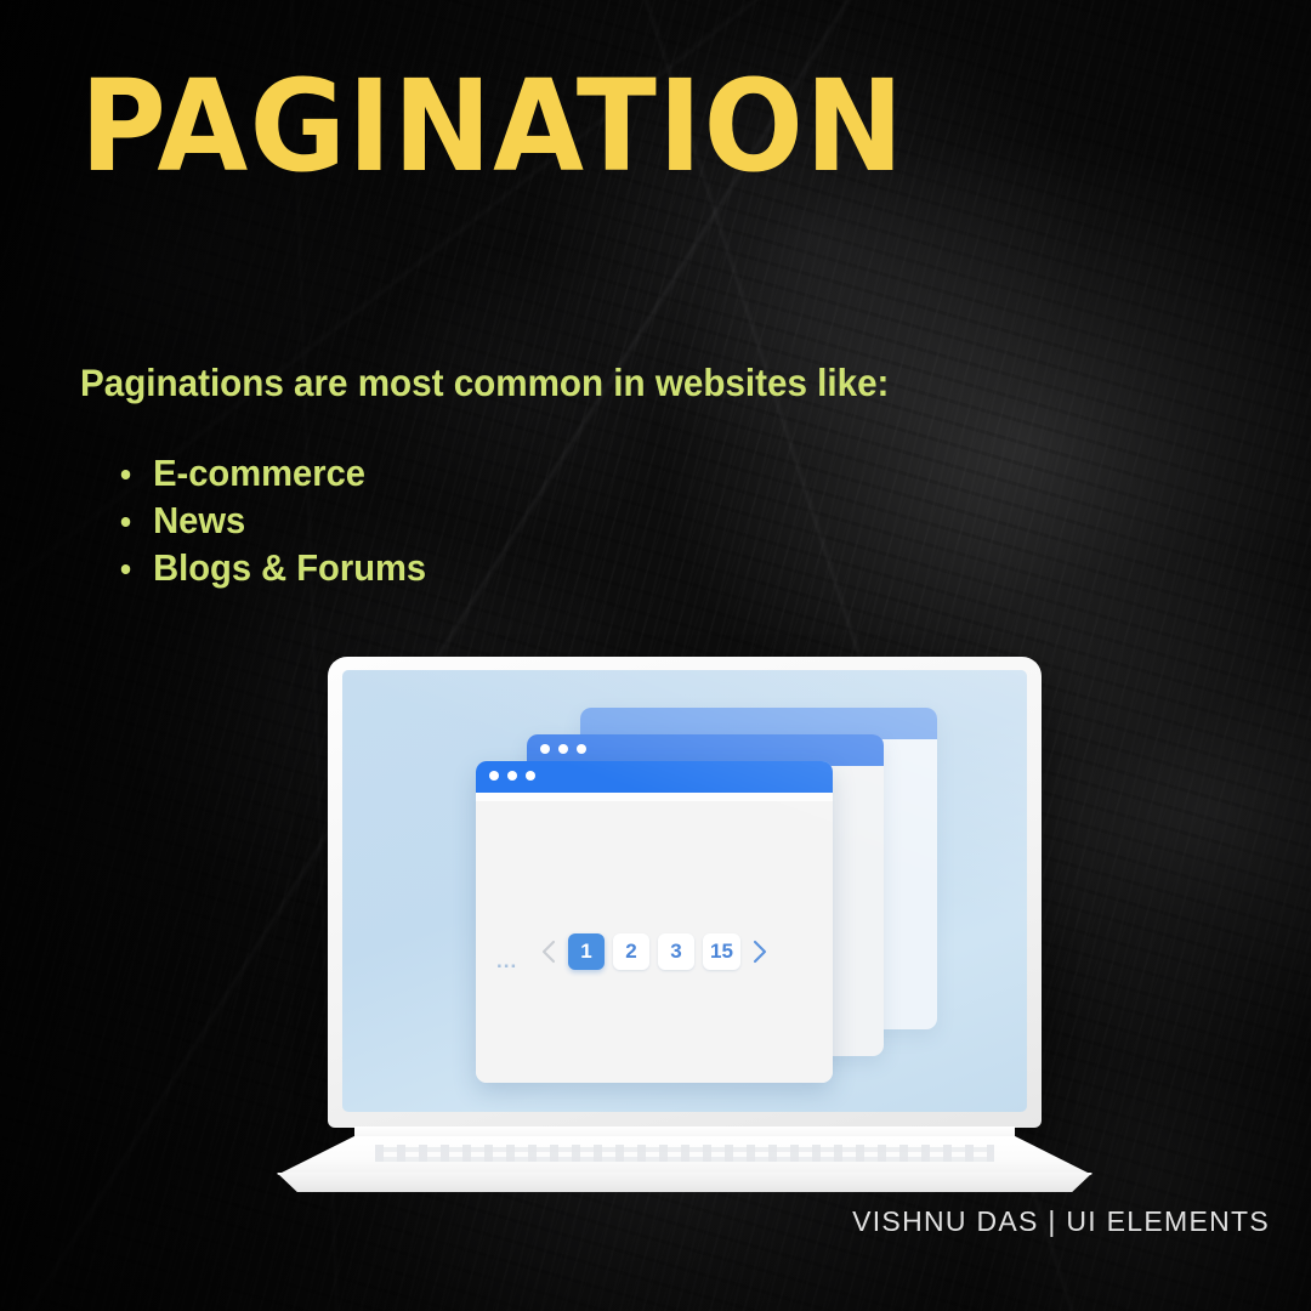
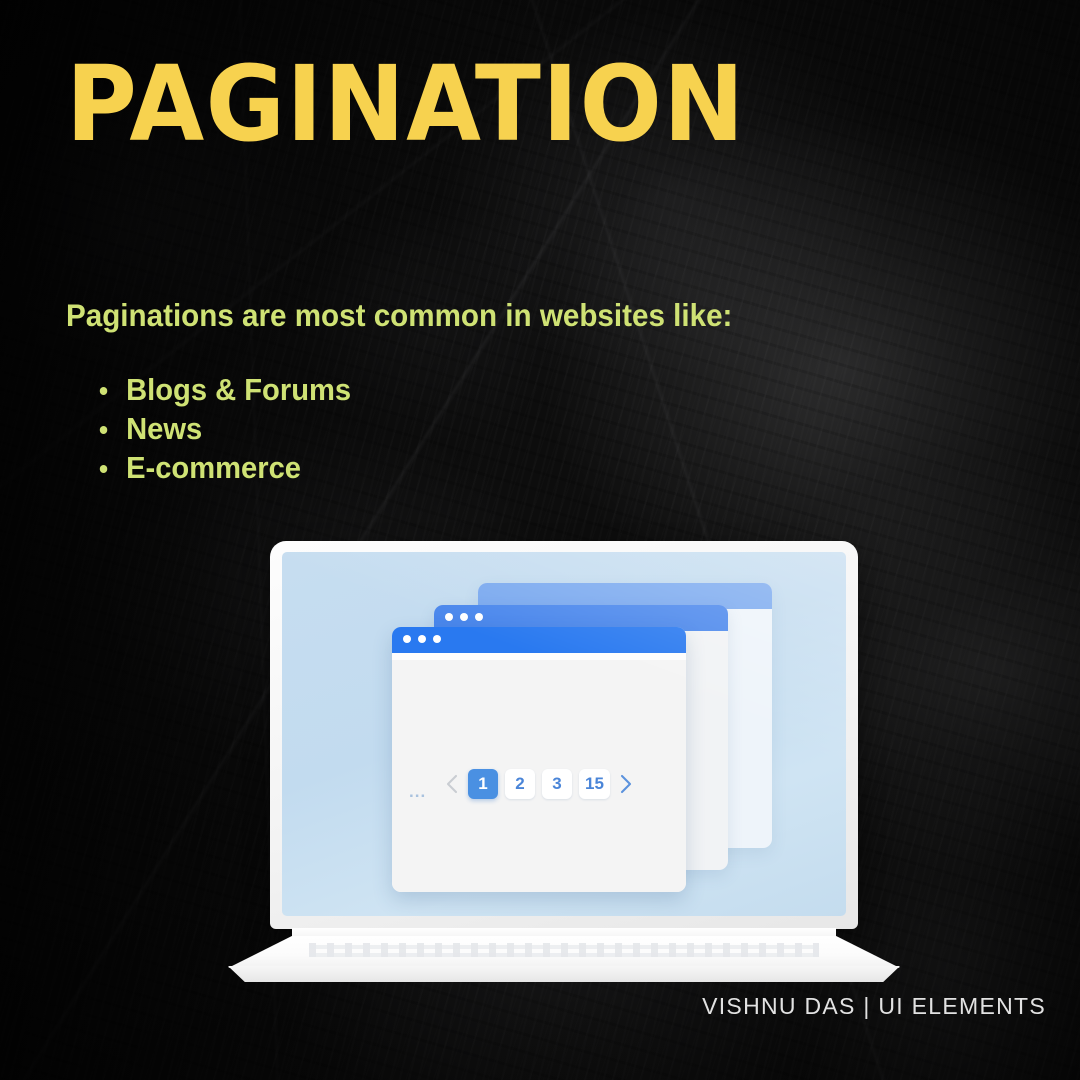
  PAGINATION
  Paginations are most common in websites like:
- E-commerce
+ Blogs & Forums
  News
- Blogs & Forums
+ E-commerce
  VISHNU DAS | UI ELEMENTS
